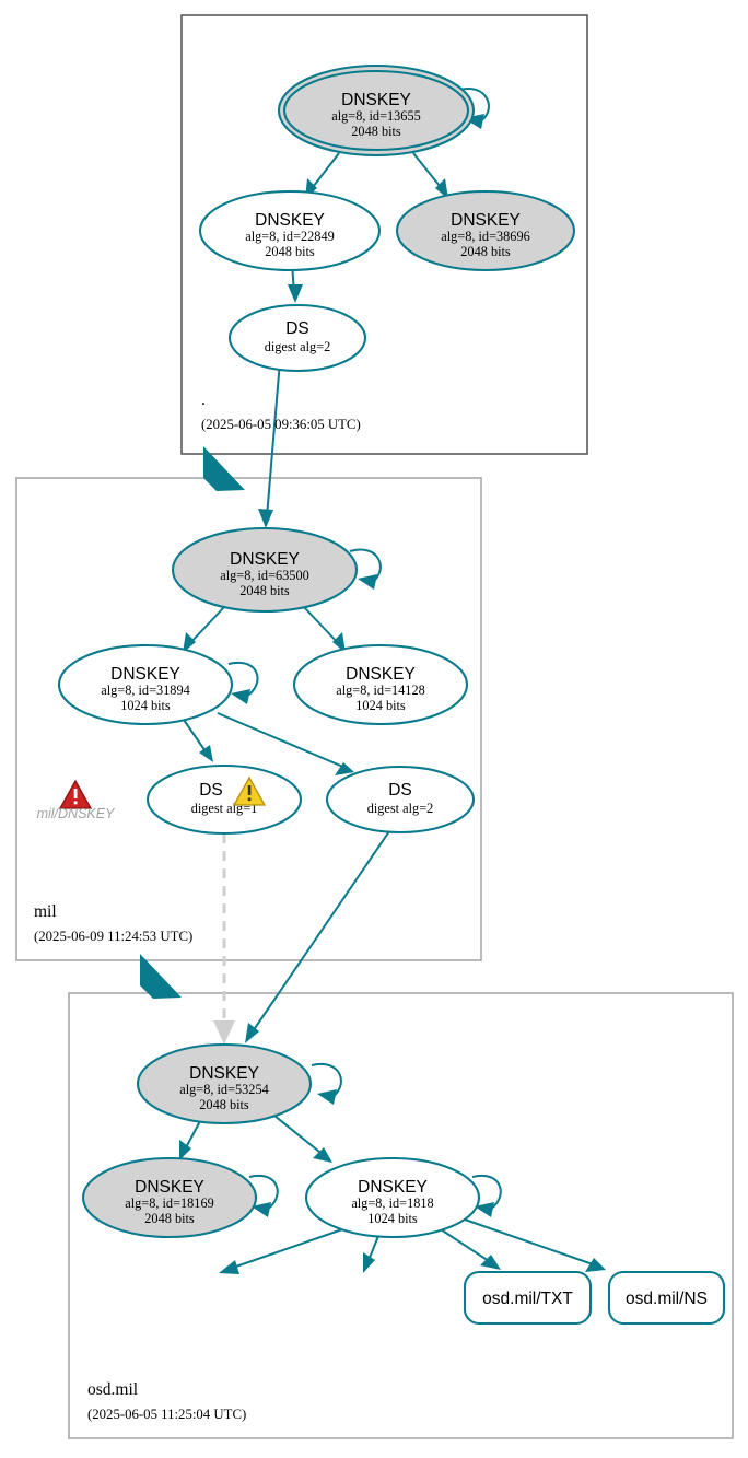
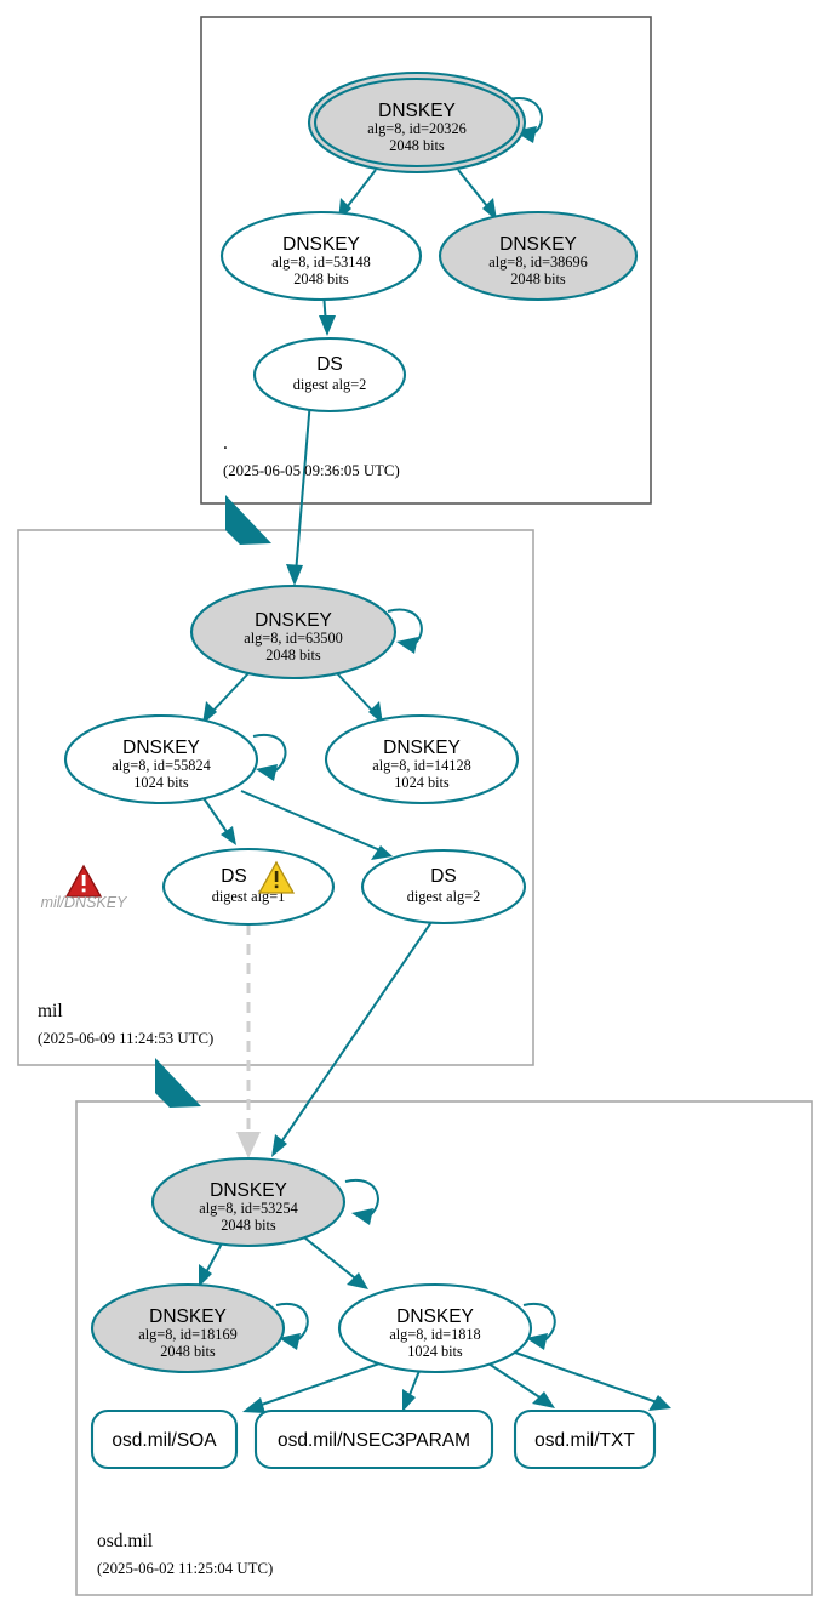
  DNSKEY
- alg=8, id=13655
+ alg=8, id=20326
  2048 bits
  DNSKEY
- alg=8, id=22849
+ alg=8, id=53148
  2048 bits
  DNSKEY
  alg=8, id=38696
  2048 bits
  DS
  digest alg=2
  .
  (2025-06-05 09:36:05 UTC)
  DNSKEY
  alg=8, id=63500
  2048 bits
  DNSKEY
- alg=8, id=31894
+ alg=8, id=55824
  1024 bits
  DNSKEY
  alg=8, id=14128
  1024 bits
  DS
  digest alg=1
  DS
  digest alg=2
  mil/DNSKEY
  mil
  (2025-06-09 11:24:53 UTC)
  DNSKEY
  alg=8, id=53254
  2048 bits
  DNSKEY
  alg=8, id=18169
  2048 bits
  DNSKEY
  alg=8, id=1818
  1024 bits
+ osd.mil/SOA
+ osd.mil/NSEC3PARAM
  osd.mil/TXT
- osd.mil/NS
  osd.mil
- (2025-06-05 11:25:04 UTC)
+ (2025-06-02 11:25:04 UTC)
